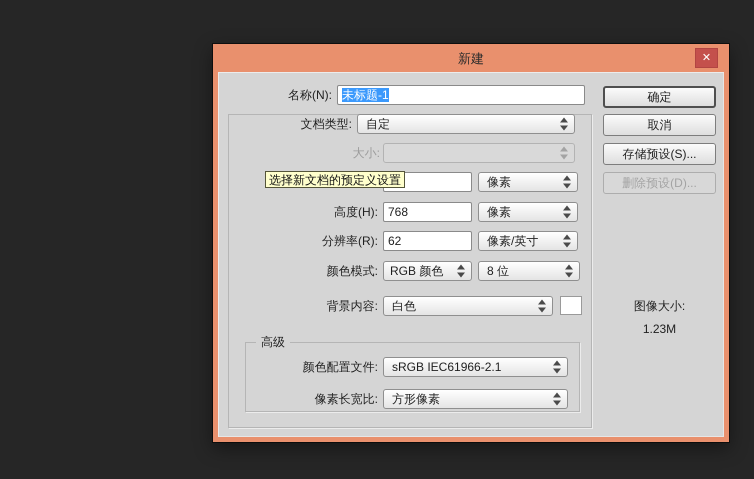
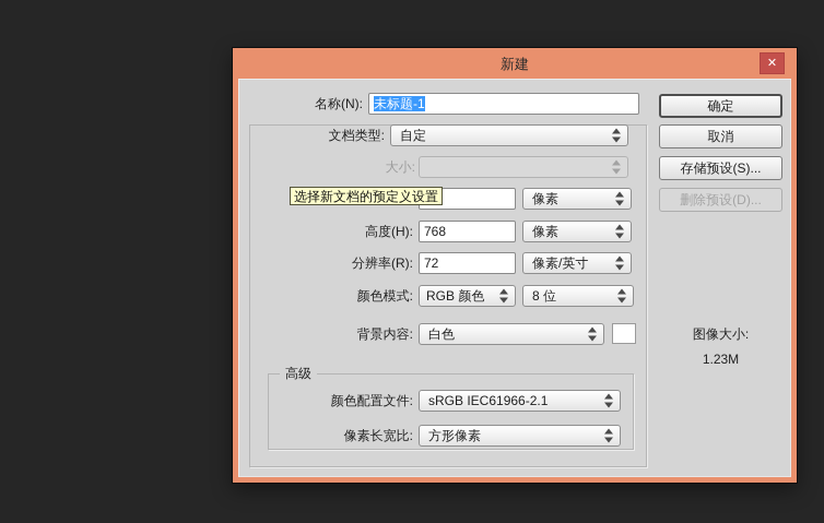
  新建
  ✕
  名称(N):
  未标题-1
  文档类型:
  自定
  大小:
  像素
  选择新文档的预定义设置
  高度(H):
  768
  像素
  分辨率(R):
- 62
+ 72
  像素/英寸
  颜色模式:
  RGB 颜色
  8 位
  背景内容:
  白色
  高级
  颜色配置文件:
  sRGB IEC61966-2.1
  像素长宽比:
  方形像素
  确定
  取消
  存储预设(S)...
  删除预设(D)...
  图像大小:
  1.23M
